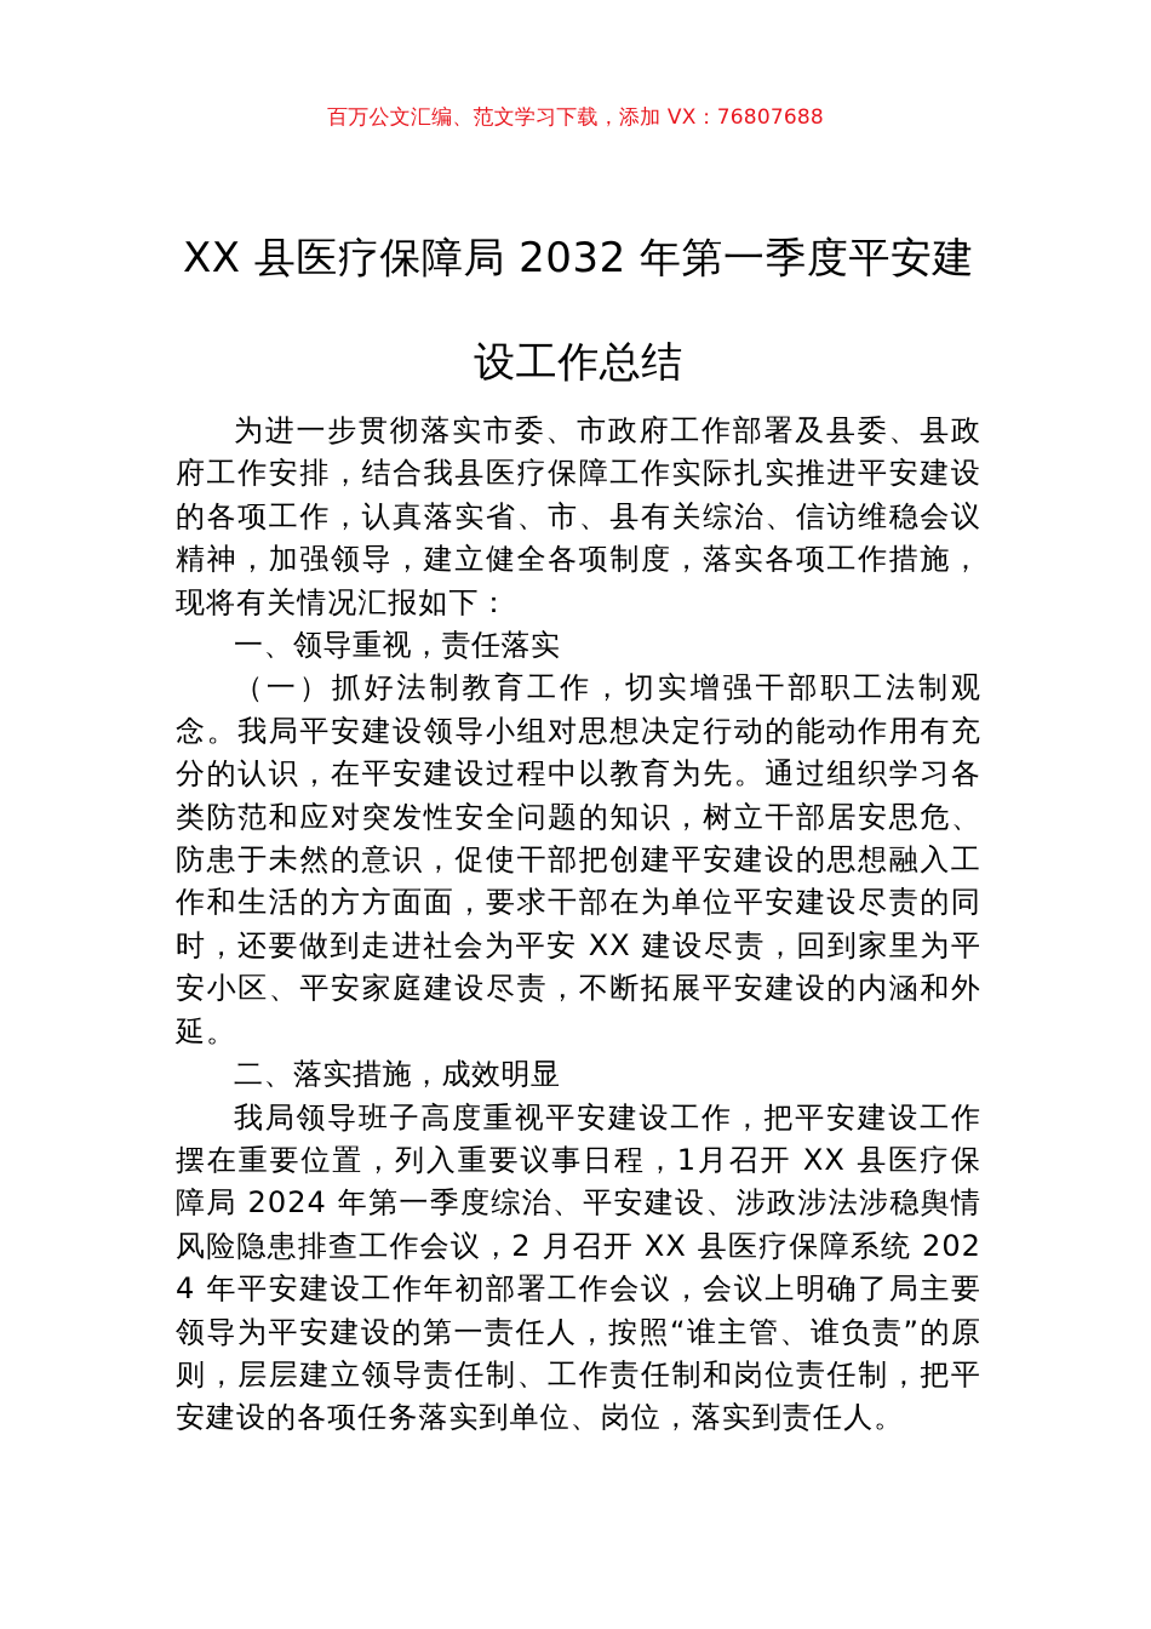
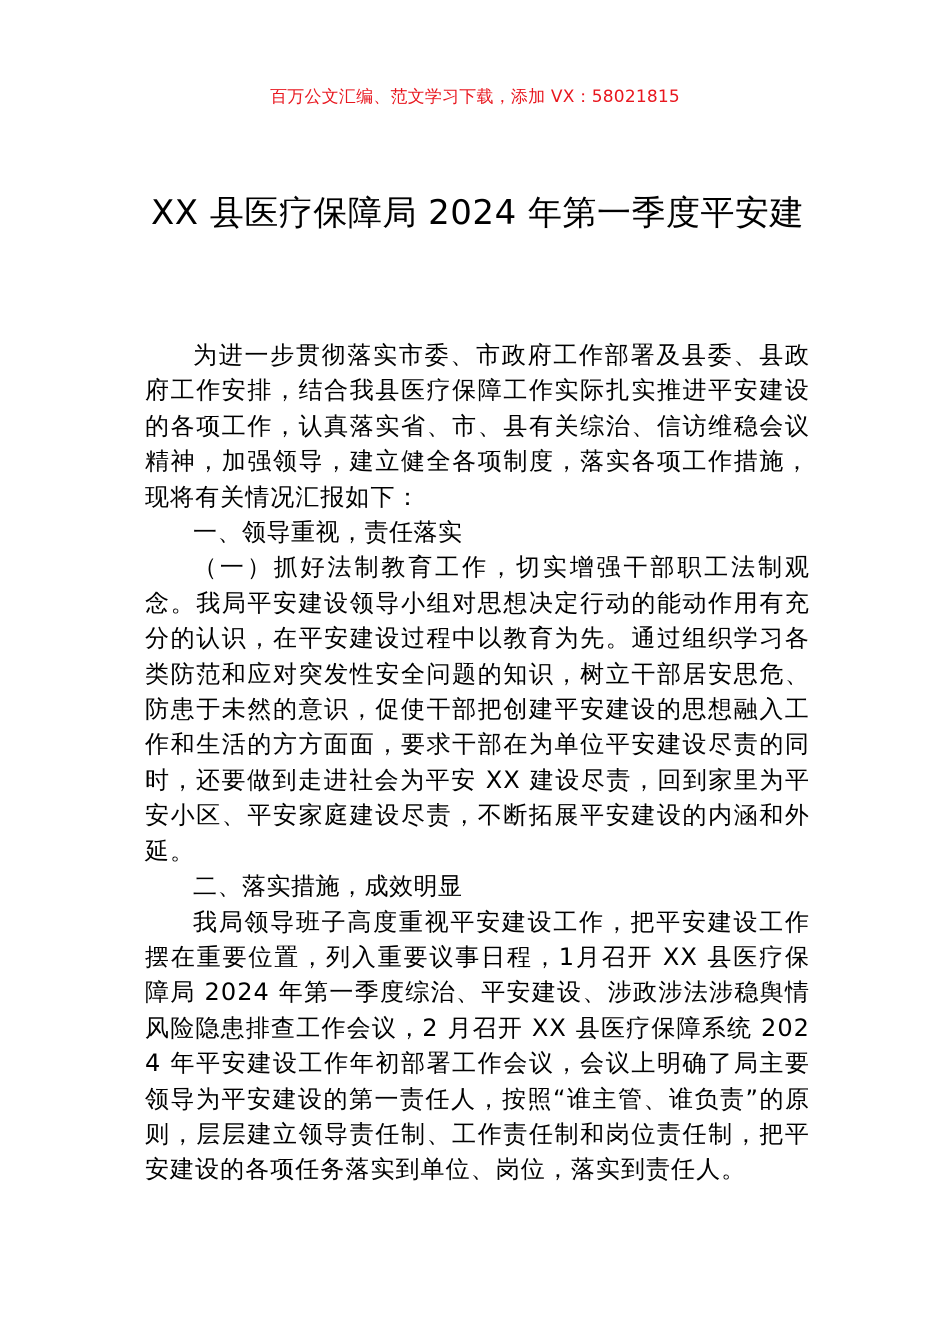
- 百万公文汇编、范文学习下载，添加 VX：76807688
+ 百万公文汇编、范文学习下载，添加 VX：58021815
- XX 县医疗保障局 2032 年第一季度平安建
+ XX 县医疗保障局 2024 年第一季度平安建
- 设工作总结
  为进一步贯彻落实市委、市政府工作部署及县委、县政府工作安排，结合我县医疗保障工作实际扎实推进平安建设的各项工作，认真落实省、市、县有关综治、信访维稳会议精神，加强领导，建立健全各项制度，落实各项工作措施，现将有关情况汇报如下：
  一、领导重视，责任落实
  （一）抓好法制教育工作，切实增强干部职工法制观念。我局平安建设领导小组对思想决定行动的能动作用有充分的认识，在平安建设过程中以教育为先。通过组织学习各类防范和应对突发性安全问题的知识，树立干部居安思危、防患于未然的意识，促使干部把创建平安建设的思想融入工作和生活的方方面面，要求干部在为单位平安建设尽责的同时，还要做到走进社会为平安 XX 建设尽责，回到家里为平安小区、平安家庭建设尽责，不断拓展平安建设的内涵和外延。
  二、落实措施，成效明显
  我局领导班子高度重视平安建设工作，把平安建设工作摆在重要位置，列入重要议事日程，1月召开 XX 县医疗保障局 2024 年第一季度综治、平安建设、涉政涉法涉稳舆情风险隐患排查工作会议，2 月召开 XX 县医疗保障系统 2024 年平安建设工作年初部署工作会议，会议上明确了局主要领导为平安建设的第一责任人，按照“谁主管、谁负责”的原则，层层建立领导责任制、工作责任制和岗位责任制，把平安建设的各项任务落实到单位、岗位，落实到责任人。
